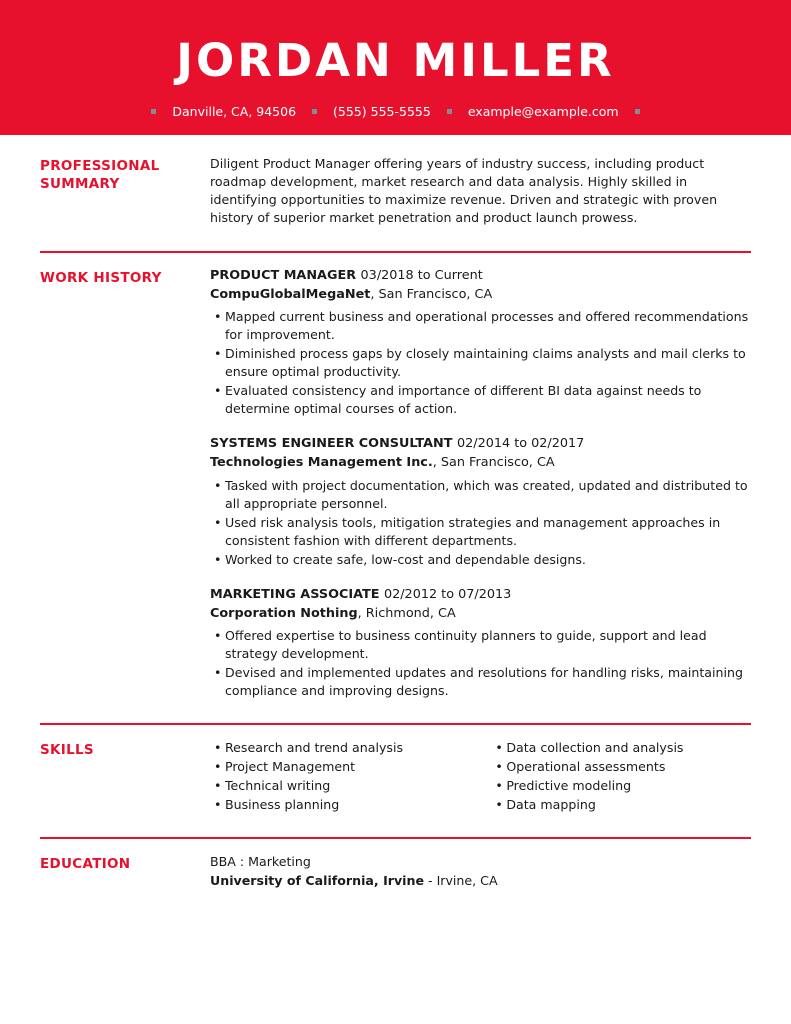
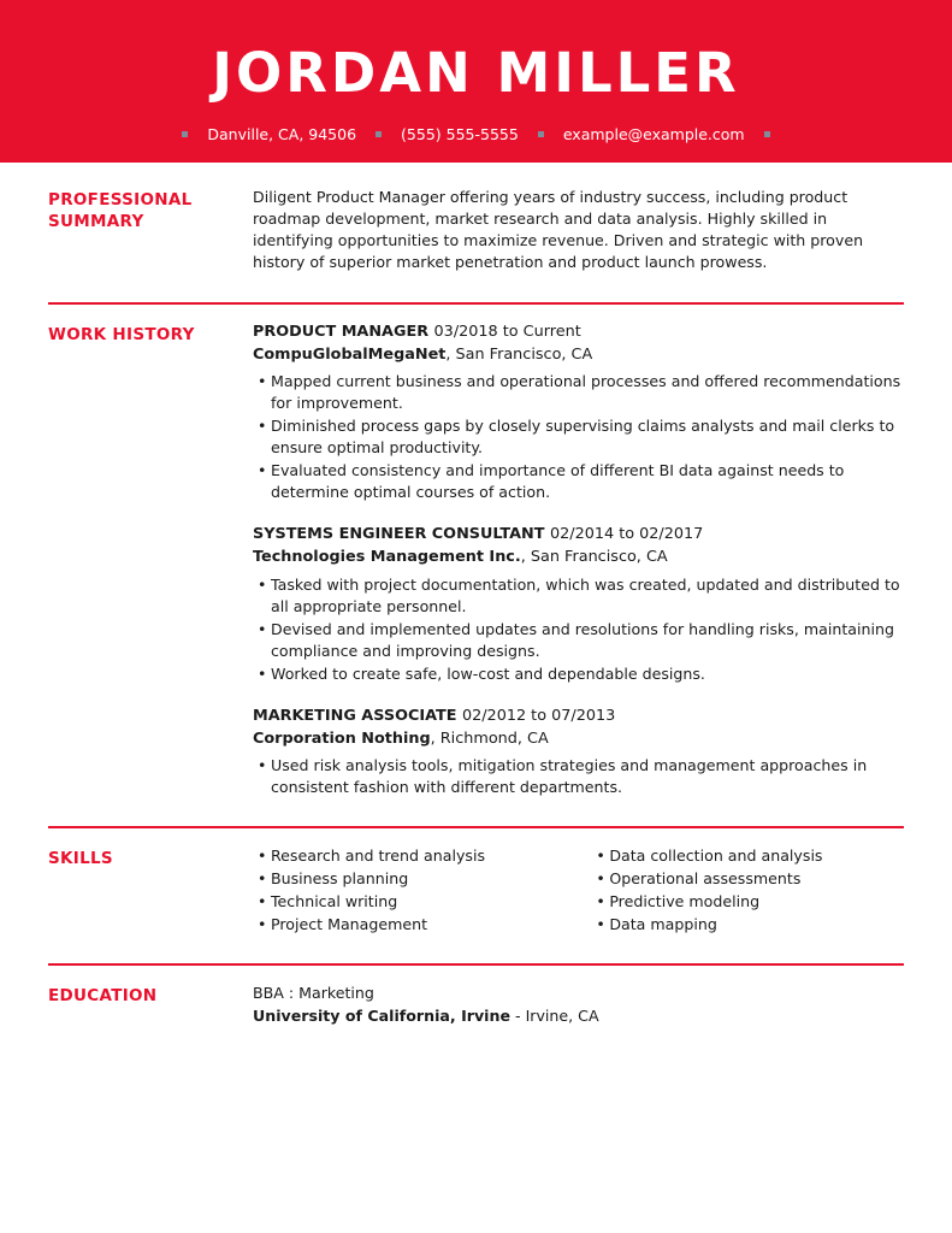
  JORDAN MILLER
  Danville, CA, 94506
  (555) 555-5555
  example@example.com
  PROFESSIONAL
  SUMMARY
  Diligent Product Manager offering years of industry success, including product roadmap development, market research and data analysis. Highly skilled in identifying opportunities to maximize revenue. Driven and strategic with proven history of superior market penetration and product launch prowess.
  WORK HISTORY
  PRODUCT MANAGER 03/2018 to Current
  CompuGlobalMegaNet, San Francisco, CA
  Mapped current business and operational processes and offered recommendations for improvement.
- Diminished process gaps by closely maintaining claims analysts and mail clerks to ensure optimal productivity.
+ Diminished process gaps by closely supervising claims analysts and mail clerks to ensure optimal productivity.
  Evaluated consistency and importance of different BI data against needs to determine optimal courses of action.
  SYSTEMS ENGINEER CONSULTANT 02/2014 to 02/2017
  Technologies Management Inc., San Francisco, CA
  Tasked with project documentation, which was created, updated and distributed to all appropriate personnel.
- Used risk analysis tools, mitigation strategies and management approaches in consistent fashion with different departments.
+ Devised and implemented updates and resolutions for handling risks, maintaining compliance and improving designs.
  Worked to create safe, low-cost and dependable designs.
  MARKETING ASSOCIATE 02/2012 to 07/2013
  Corporation Nothing, Richmond, CA
- Offered expertise to business continuity planners to guide, support and lead strategy development.
- Devised and implemented updates and resolutions for handling risks, maintaining compliance and improving designs.
+ Used risk analysis tools, mitigation strategies and management approaches in consistent fashion with different departments.
  SKILLS
  Research and trend analysis
- Project Management
+ Business planning
  Technical writing
- Business planning
+ Project Management
  Data collection and analysis
  Operational assessments
  Predictive modeling
  Data mapping
  EDUCATION
  BBA : Marketing
  University of California, Irvine - Irvine, CA
